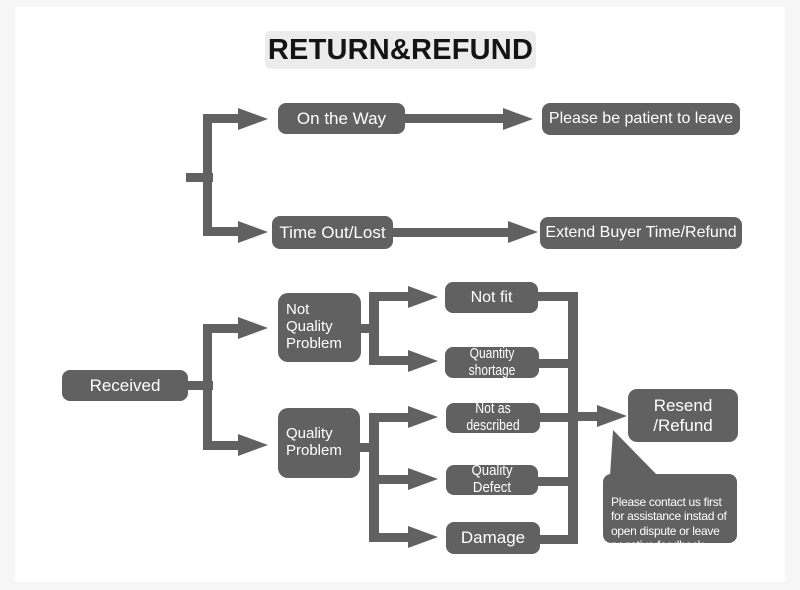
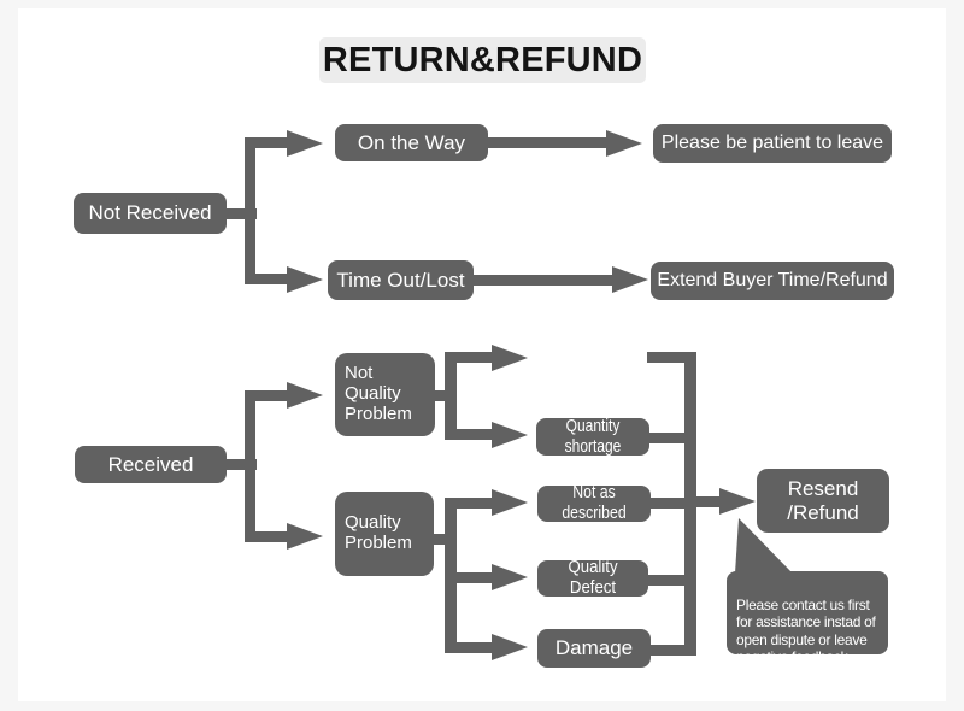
  RETURN&REFUND
+ Not Received
  On the Way
  Please be patient to leave
  Time Out/Lost
  Extend Buyer Time/Refund
  Received
  Not
  Quality
  Problem
  Quality
  Problem
- Not fit
  Quantity shortage
  Not as described
  Quality Defect
  Damage
  Resend
  /Refund
  Please contact us first
  for assistance instad of
  open dispute or leave
  negative feedback.
